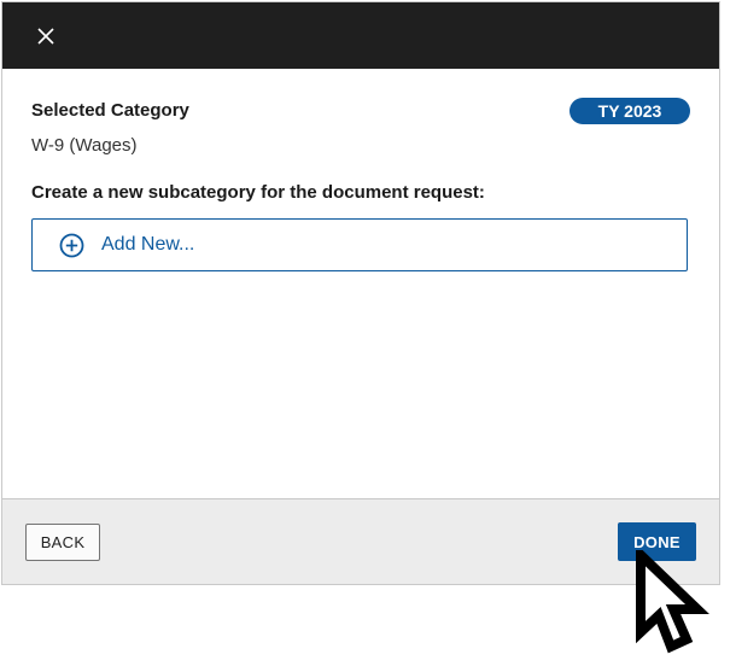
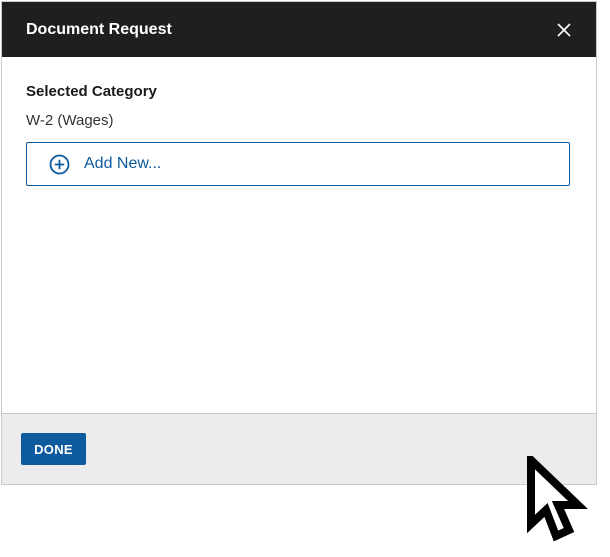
+ Document Request
  Selected Category
- W-9 (Wages)
+ W-2 (Wages)
- TY 2023
- Create a new subcategory for the document request:
  Add New...
- BACK
  DONE
